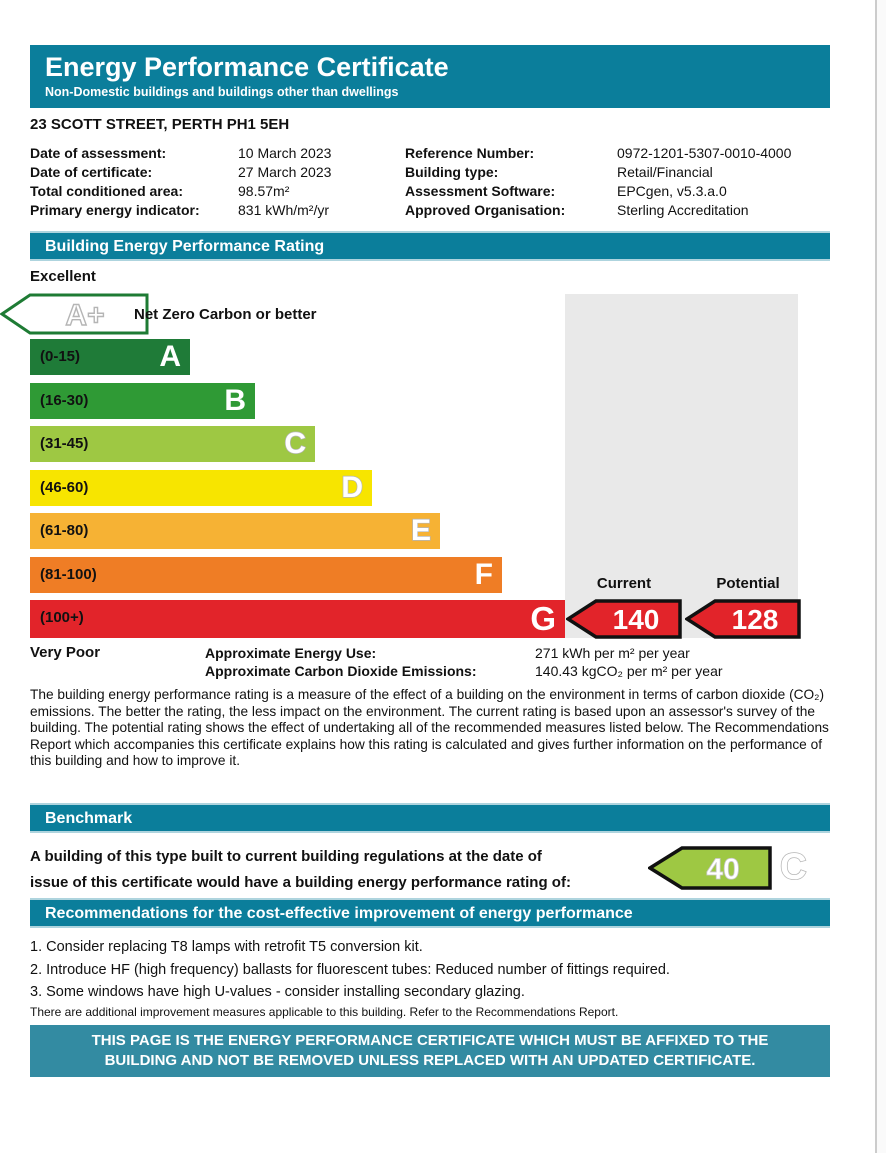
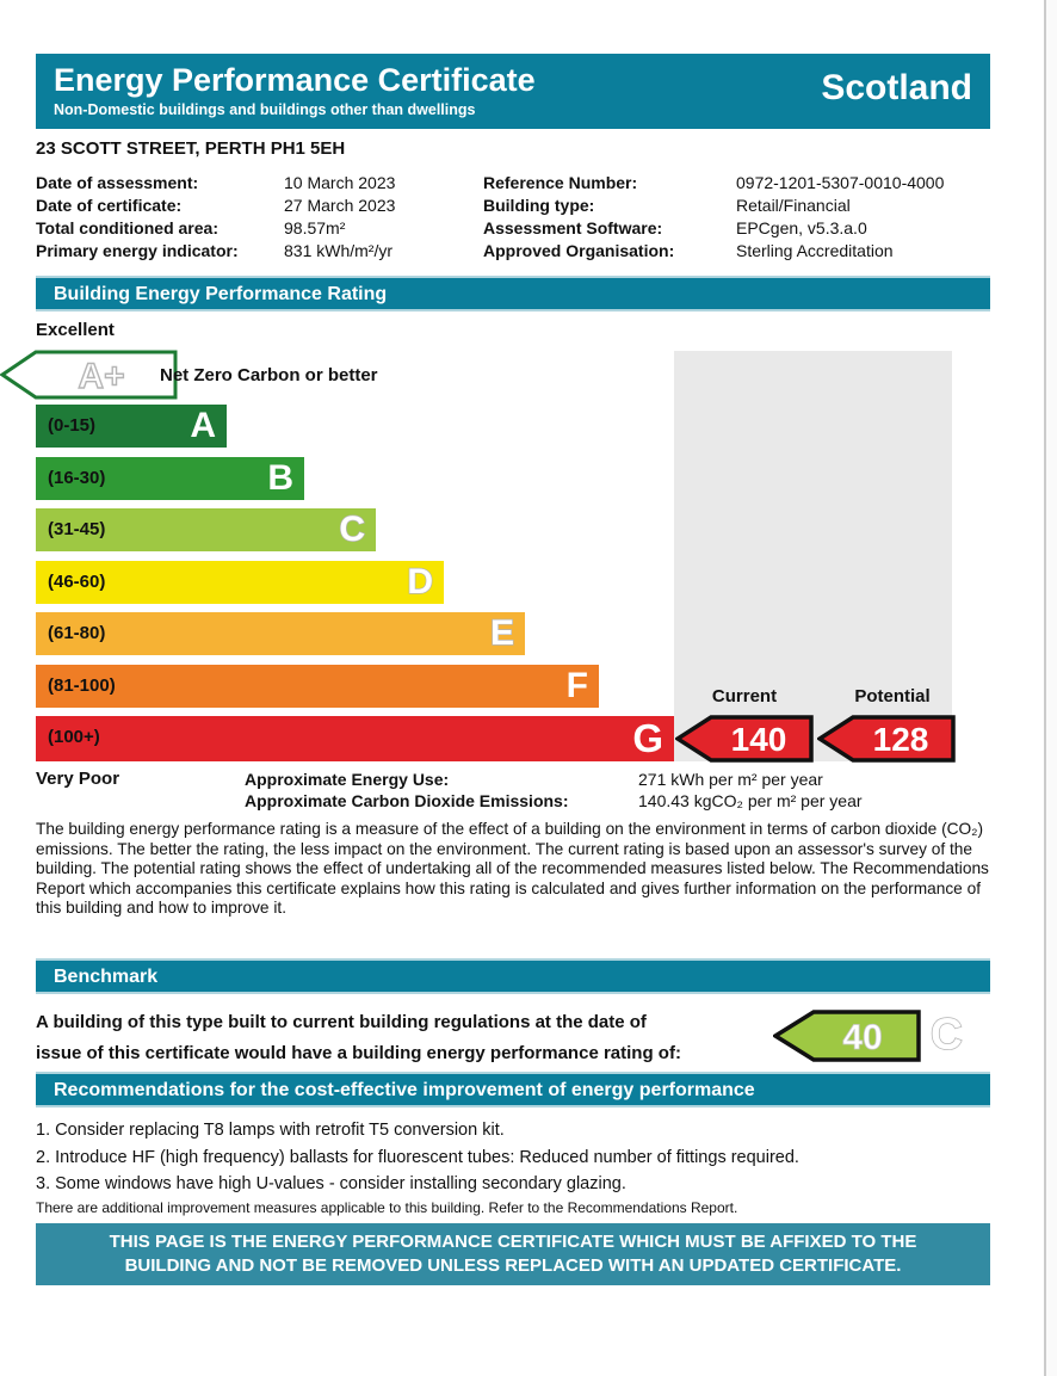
  Energy Performance Certificate
  Non-Domestic buildings and buildings other than dwellings
+ Scotland
  23 SCOTT STREET, PERTH PH1 5EH
  Date of assessment:
  10 March 2023
  Reference Number:
  0972-1201-5307-0010-4000
  Date of certificate:
  27 March 2023
  Building type:
  Retail/Financial
  Total conditioned area:
  98.57m²
  Assessment Software:
  EPCgen, v5.3.a.0
  Primary energy indicator:
  831 kWh/m²/yr
  Approved Organisation:
  Sterling Accreditation
  Building Energy Performance Rating
  Excellent
  A+
  Net Zero Carbon or better
  (0-15)
  A
  (16-30)
  B
  (31-45)
  C
  (46-60)
  D
  (61-80)
  E
  (81-100)
  F
  (100+)
  G
  Current
  Potential
  140
  128
  Very Poor
  Approximate Energy Use:
  271 kWh per m² per year
  Approximate Carbon Dioxide Emissions:
  140.43 kgCO₂ per m² per year
  The building energy performance rating is a measure of the effect of a building on the environment in terms of carbon dioxide (CO₂) emissions. The better the rating, the less impact on the environment. The current rating is based upon an assessor's survey of the building. The potential rating shows the effect of undertaking all of the recommended measures listed below. The Recommendations Report which accompanies this certificate explains how this rating is calculated and gives further information on the performance of this building and how to improve it.
  Benchmark
  A building of this type built to current building regulations at the date of
  issue of this certificate would have a building energy performance rating of:
  40
  C
  Recommendations for the cost-effective improvement of energy performance
  1. Consider replacing T8 lamps with retrofit T5 conversion kit.
  2. Introduce HF (high frequency) ballasts for fluorescent tubes: Reduced number of fittings required.
  3. Some windows have high U-values - consider installing secondary glazing.
  There are additional improvement measures applicable to this building. Refer to the Recommendations Report.
  THIS PAGE IS THE ENERGY PERFORMANCE CERTIFICATE WHICH MUST BE AFFIXED TO THE
  BUILDING AND NOT BE REMOVED UNLESS REPLACED WITH AN UPDATED CERTIFICATE.
